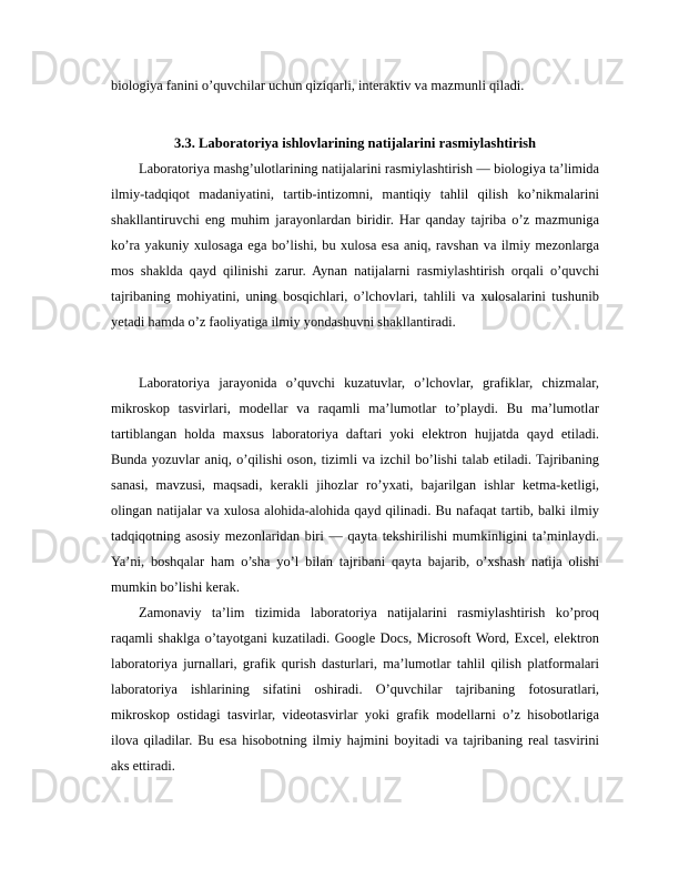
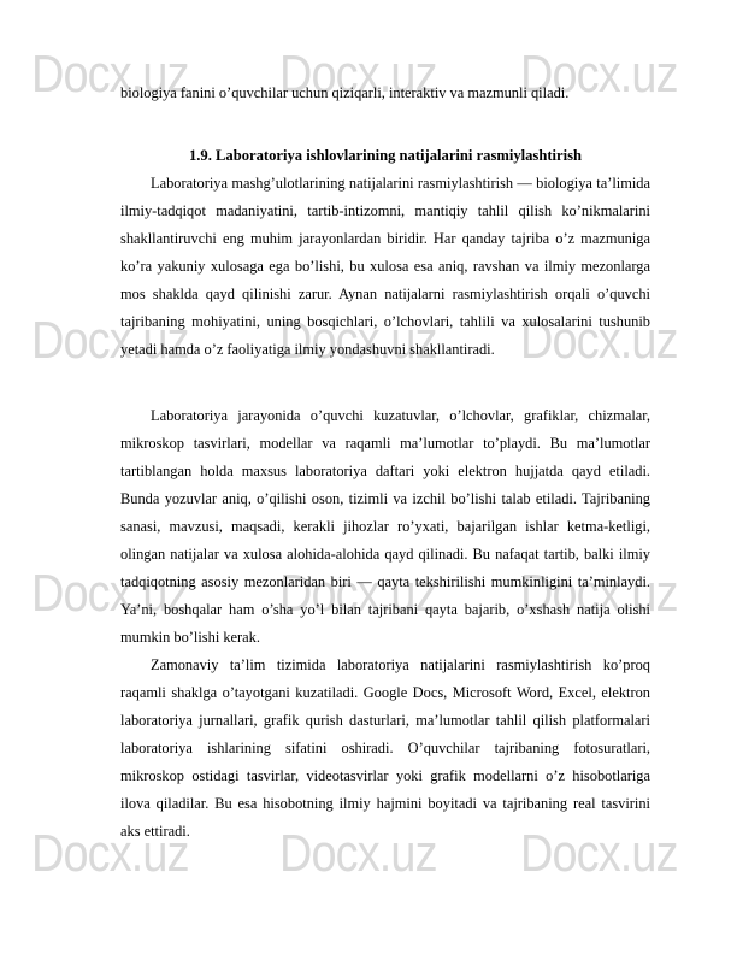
  Docx.uz
  Docx.uz
  Docx.uz
  Docx.uz
  Docx.uz
  Docx.uz
  Docx.uz
  Docx.uz
  Docx.uz
  Docx.uz
  Docx.uz
  Docx.uz
  biologiya fanini o’quvchilar uchun qiziqarli, interaktiv va mazmunli qiladi.
- 3.3. Laboratoriya ishlovlarining natijalarini rasmiylashtirish
+ 1.9. Laboratoriya ishlovlarining natijalarini rasmiylashtirish
  Laboratoriya mashg’ulotlarining natijalarini rasmiylashtirish — biologiya ta’limida ilmiy-tadqiqot madaniyatini, tartib-intizomni, mantiqiy tahlil qilish ko’nikmalarini shakllantiruvchi eng muhim jarayonlardan biridir. Har qanday tajriba o’z mazmuniga ko’ra yakuniy xulosaga ega bo’lishi, bu xulosa esa aniq, ravshan va ilmiy mezonlarga mos shaklda qayd qilinishi zarur. Aynan natijalarni rasmiylashtirish orqali o’quvchi tajribaning mohiyatini, uning bosqichlari, o’lchovlari, tahlili va xulosalarini tushunib yetadi hamda o’z faoliyatiga ilmiy yondashuvni shakllantiradi.
  Laboratoriya jarayonida o’quvchi kuzatuvlar, o’lchovlar, grafiklar, chizmalar, mikroskop tasvirlari, modellar va raqamli ma’lumotlar to’playdi. Bu ma’lumotlar tartiblangan holda maxsus laboratoriya daftari yoki elektron hujjatda qayd etiladi. Bunda yozuvlar aniq, o’qilishi oson, tizimli va izchil bo’lishi talab etiladi. Tajribaning sanasi, mavzusi, maqsadi, kerakli jihozlar ro’yxati, bajarilgan ishlar ketma-ketligi, olingan natijalar va xulosa alohida-alohida qayd qilinadi. Bu nafaqat tartib, balki ilmiy tadqiqotning asosiy mezonlaridan biri — qayta tekshirilishi mumkinligini ta’minlaydi. Ya’ni, boshqalar ham o’sha yo’l bilan tajribani qayta bajarib, o’xshash natija olishi mumkin bo’lishi kerak.
  Zamonaviy ta’lim tizimida laboratoriya natijalarini rasmiylashtirish ko’proq raqamli shaklga o’tayotgani kuzatiladi. Google Docs, Microsoft Word, Excel, elektron laboratoriya jurnallari, grafik qurish dasturlari, ma’lumotlar tahlil qilish platformalari laboratoriya ishlarining sifatini oshiradi. O’quvchilar tajribaning fotosuratlari, mikroskop ostidagi tasvirlar, videotasvirlar yoki grafik modellarni o’z hisobotlariga ilova qiladilar. Bu esa hisobotning ilmiy hajmini boyitadi va tajribaning real tasvirini aks ettiradi.
